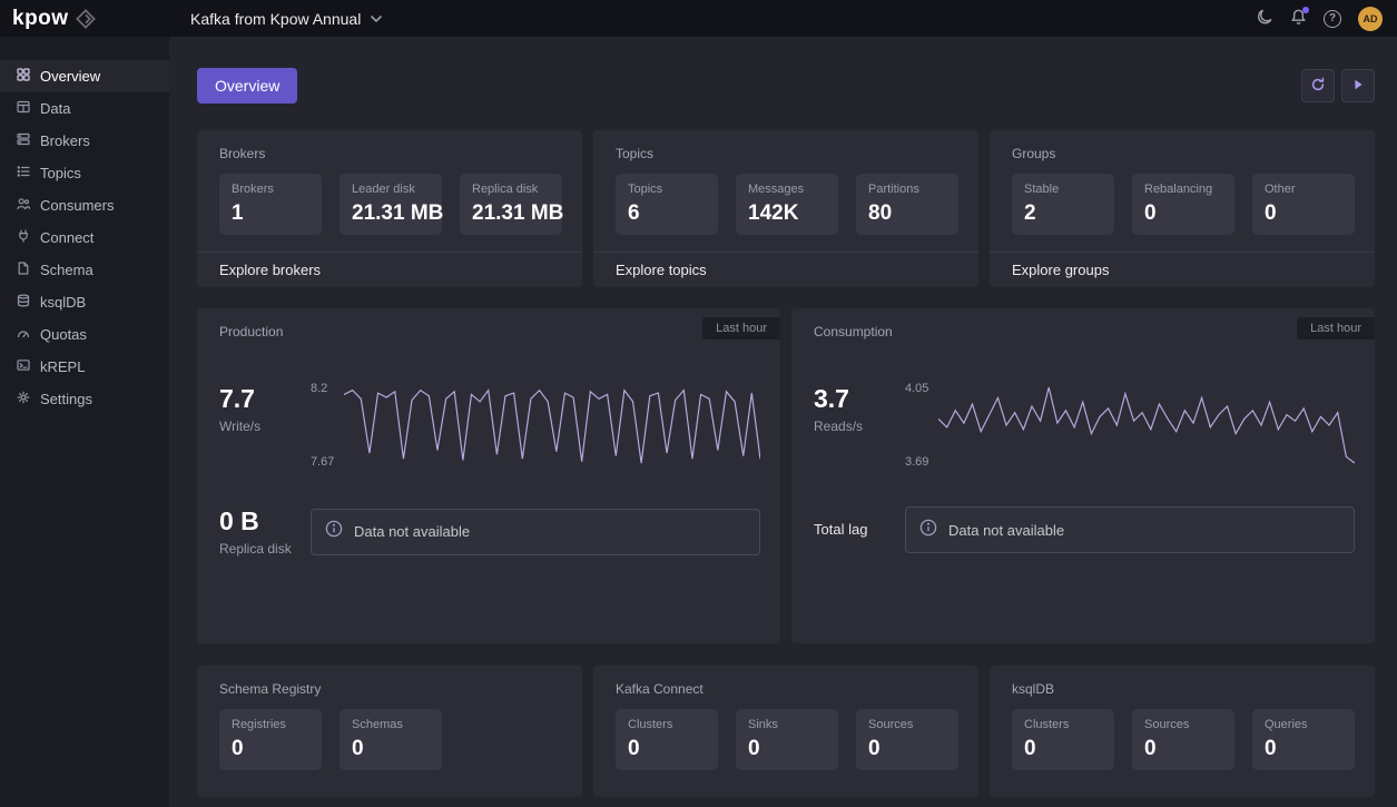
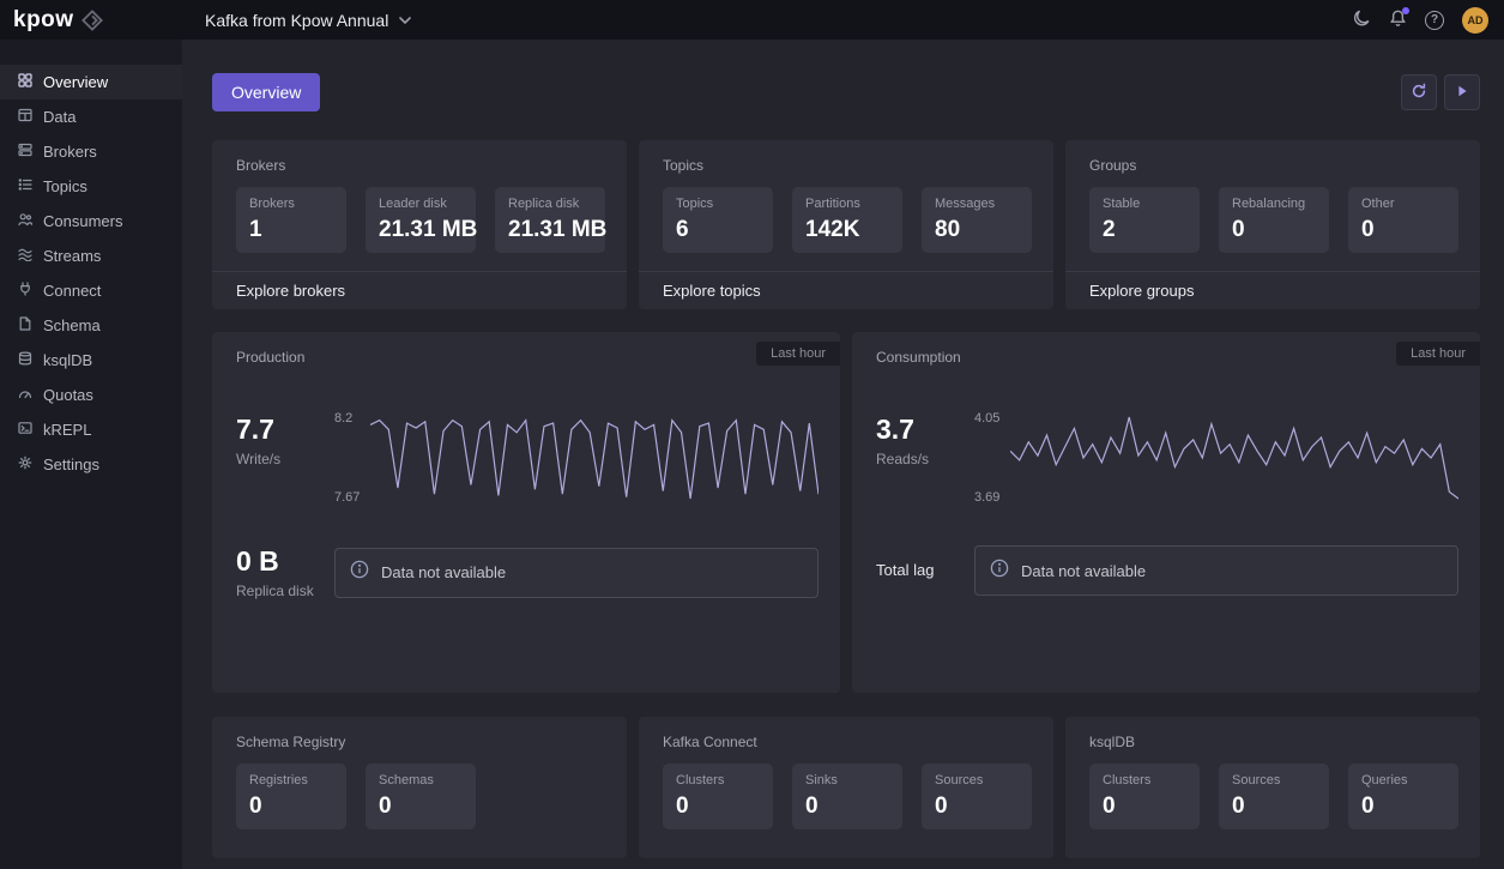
  kpow
  Kafka from Kpow Annual
  ?
  AD
  Overview
  Data
  Brokers
  Topics
  Consumers
+ Streams
  Connect
  Schema
  ksqlDB
  Quotas
  kREPL
  Settings
  Overview
  Brokers
  Brokers
  1
  Leader disk
  21.31 MB
  Replica disk
  21.31 MB
  Explore brokers
  Topics
  Topics
  6
- Messages
+ Partitions
  142K
- Partitions
+ Messages
  80
  Explore topics
  Groups
  Stable
  2
  Rebalancing
  0
  Other
  0
  Explore groups
  Last hour
  Production
  7.7
  Write/s
  8.2
  7.67
  0 B
  Replica disk
  Data not available
  Last hour
  Consumption
  3.7
  Reads/s
  4.05
  3.69
  Total lag
  Data not available
  Schema Registry
  Registries
  0
  Schemas
  0
  Kafka Connect
  Clusters
  0
  Sinks
  0
  Sources
  0
  ksqlDB
  Clusters
  0
  Sources
  0
  Queries
  0
